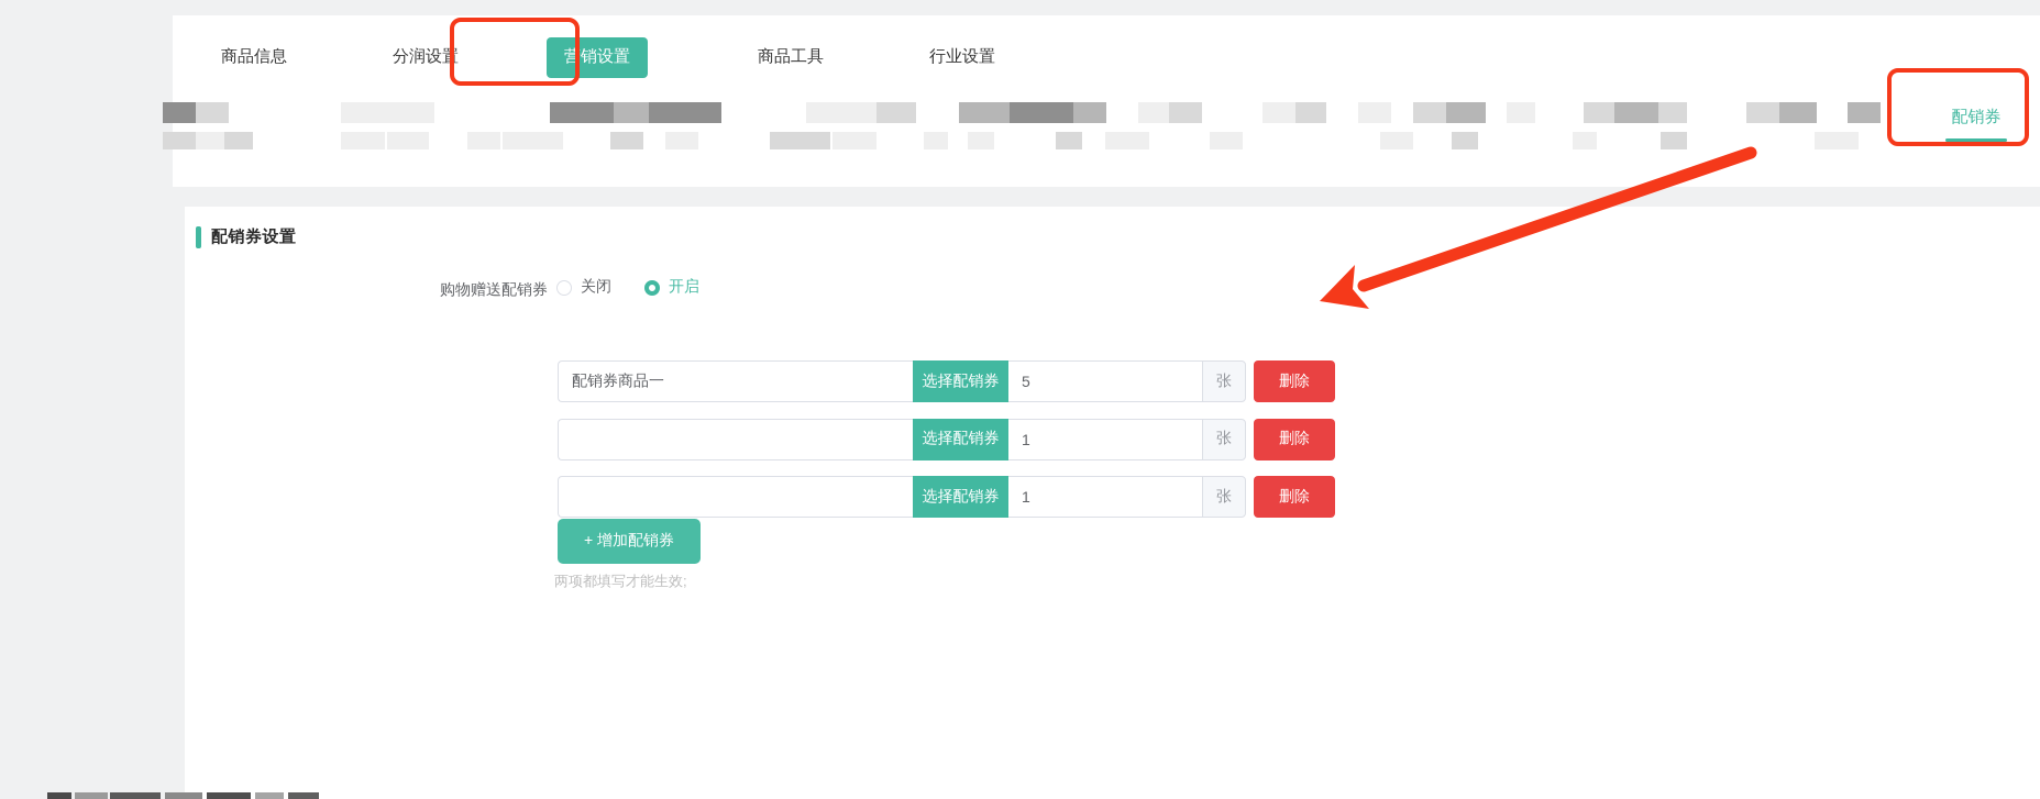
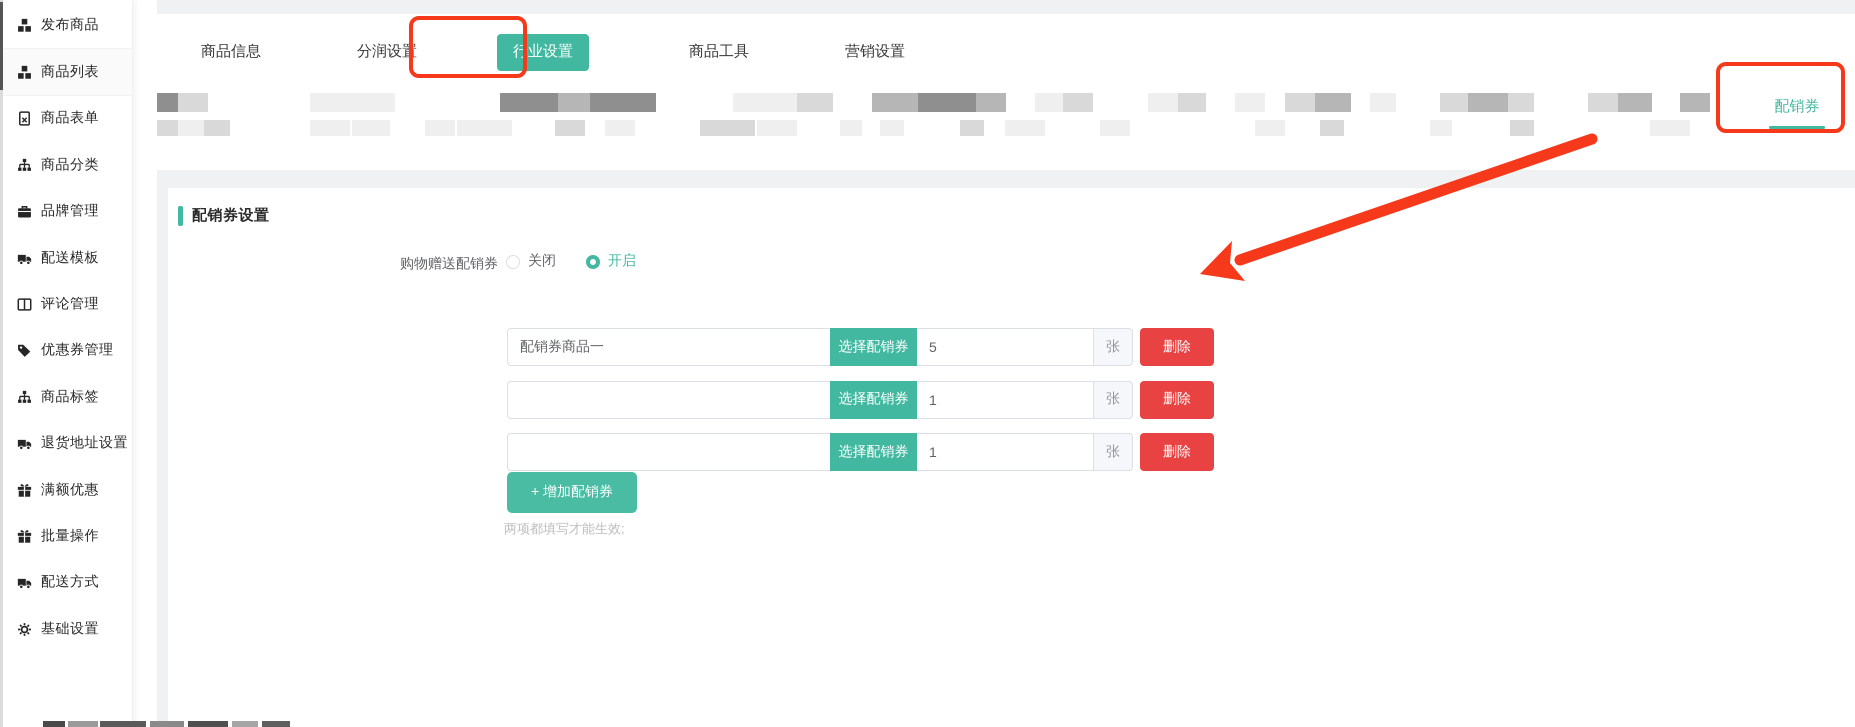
+ 发布商品
+ 商品列表
+ 商品表单
+ 商品分类
+ 品牌管理
+ 配送模板
+ 评论管理
+ 优惠券管理
+ 商品标签
+ 退货地址设置
+ 满额优惠
+ 批量操作
+ 配送方式
+ 基础设置
  商品信息
  分润设置
- 营销设置
+ 行业设置
  商品工具
- 行业设置
+ 营销设置
  配销券
  配销券设置
  购物赠送配销券
  关闭
  开启
  配销券商品一
  选择配销券
  5
  张
  删除
  选择配销券
  1
  张
  删除
  选择配销券
  1
  张
  删除
  + 增加配销券
  两项都填写才能生效;
